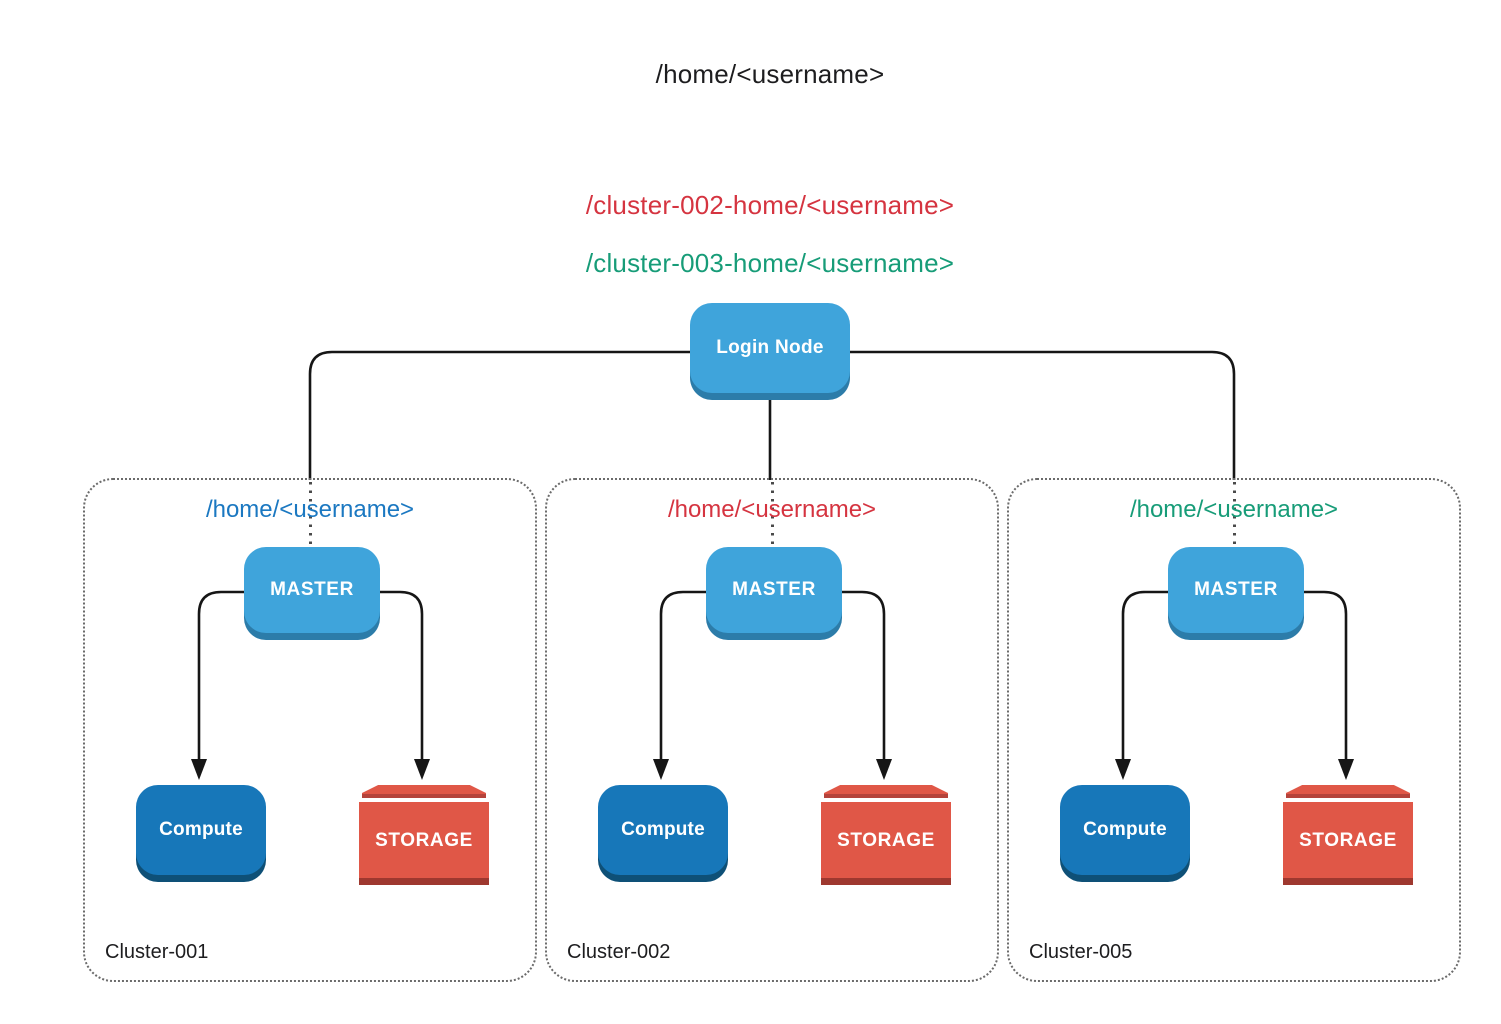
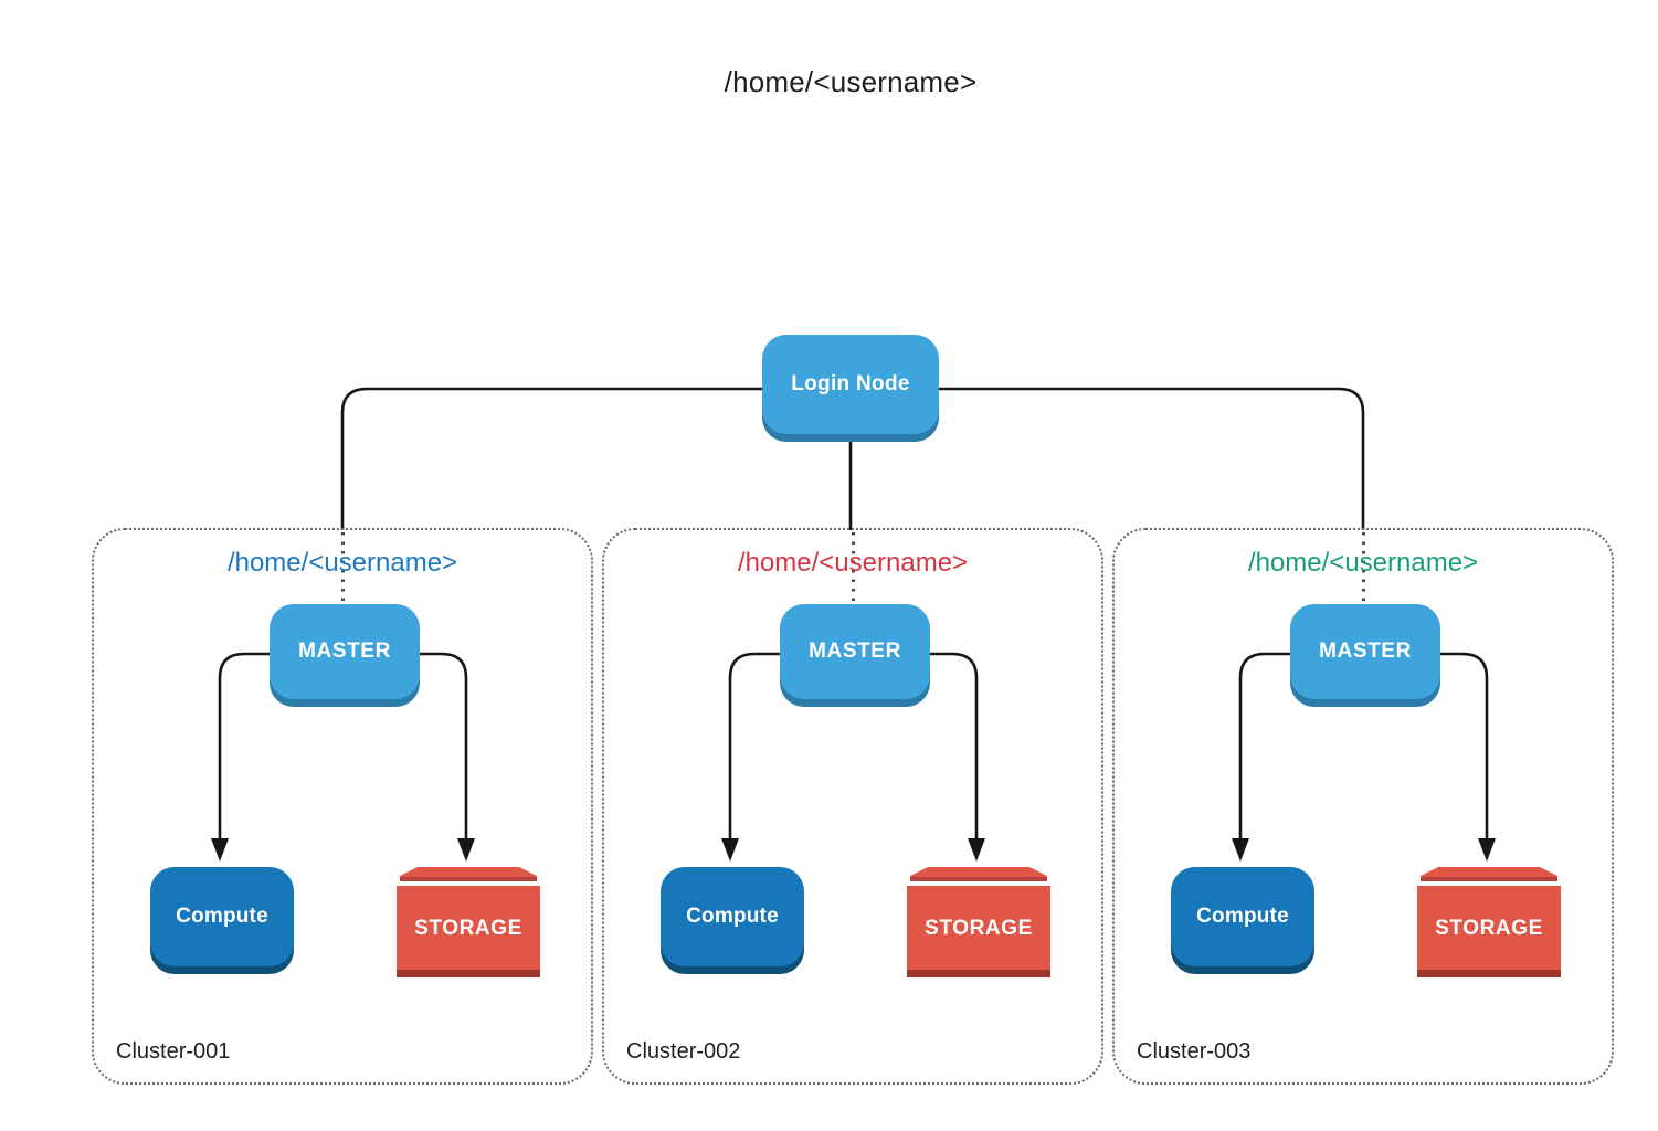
  /home/<username>
- /cluster-002-home/<username>
- /cluster-003-home/<username>
  Login Node
  /home/<username>
  MASTER
  Compute
  STORAGE
  Cluster-001
  /home/<username>
  MASTER
  Compute
  STORAGE
  Cluster-002
  /home/<username>
  MASTER
  Compute
  STORAGE
- Cluster-005
+ Cluster-003
